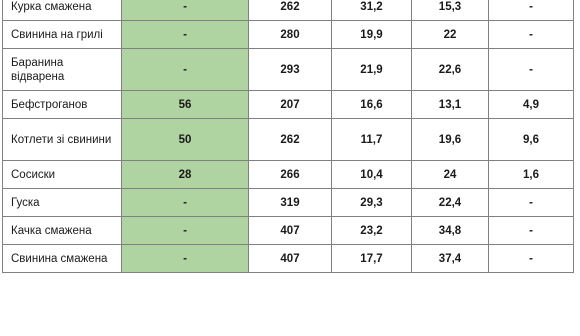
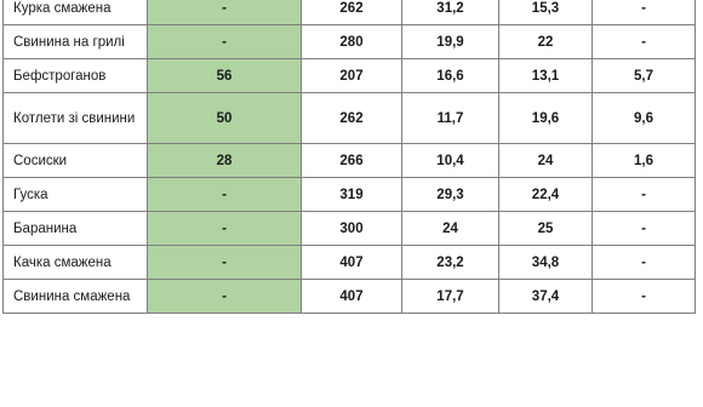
  Курка смажена	-	262	31,2	15,3	-
  Свинина на грилі	-	280	19,9	22	-
- Баранина відварена	-	293	21,9	22,6	-
- Бефстроганов	56	207	16,6	13,1	4,9
+ Бефстроганов	56	207	16,6	13,1	5,7
  Котлети зі свинини	50	262	11,7	19,6	9,6
  Сосиски	28	266	10,4	24	1,6
  Гуска	-	319	29,3	22,4	-
+ Баранина	-	300	24	25	-
  Качка смажена	-	407	23,2	34,8	-
  Свинина смажена	-	407	17,7	37,4	-
